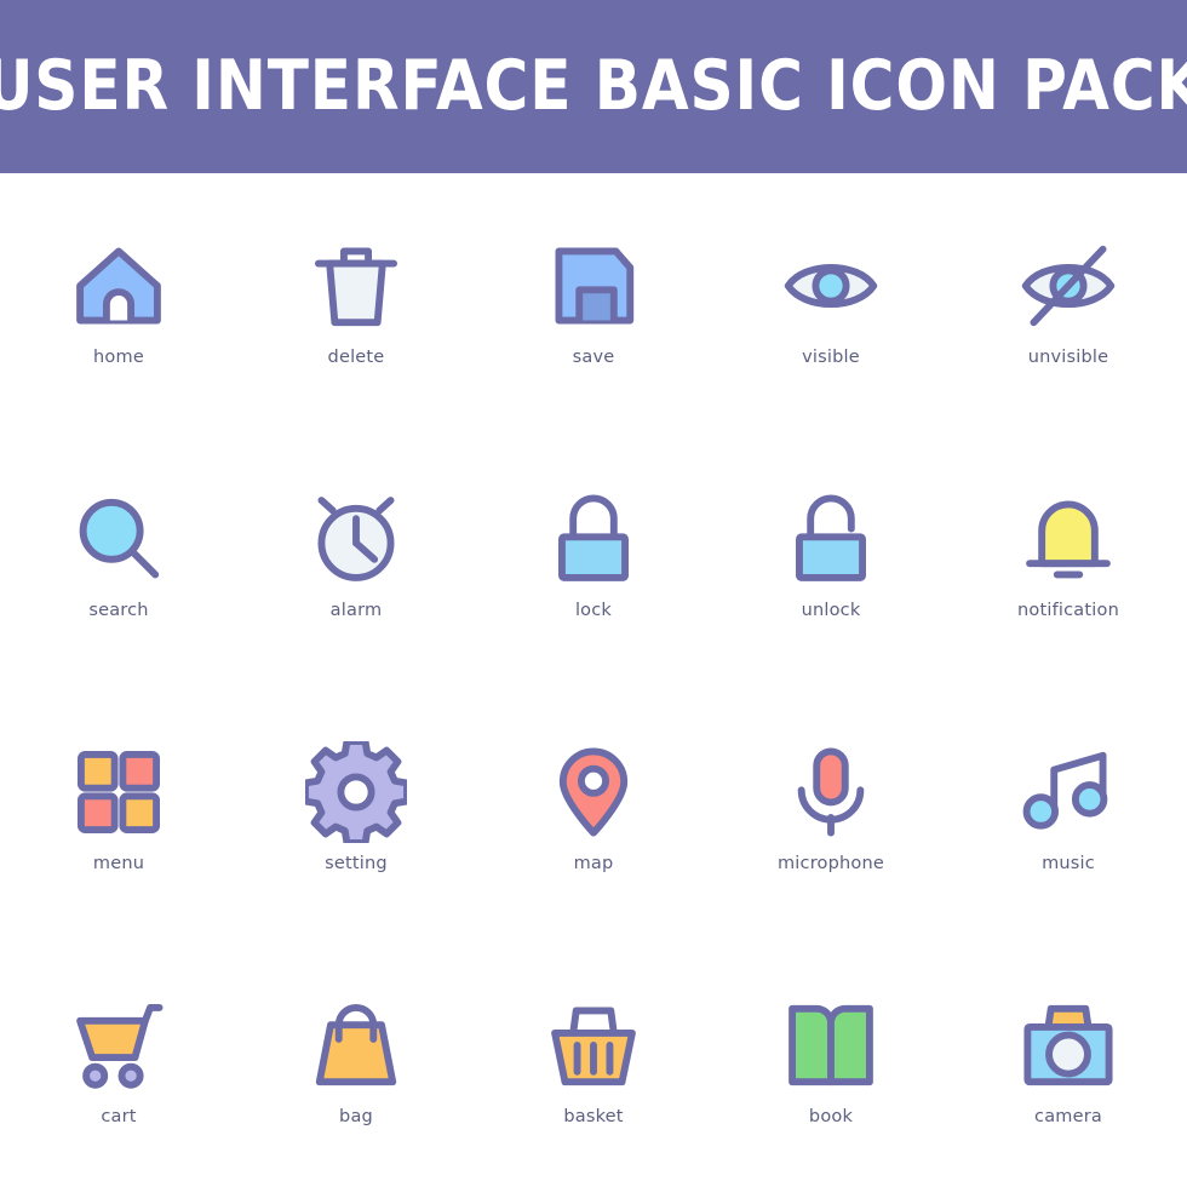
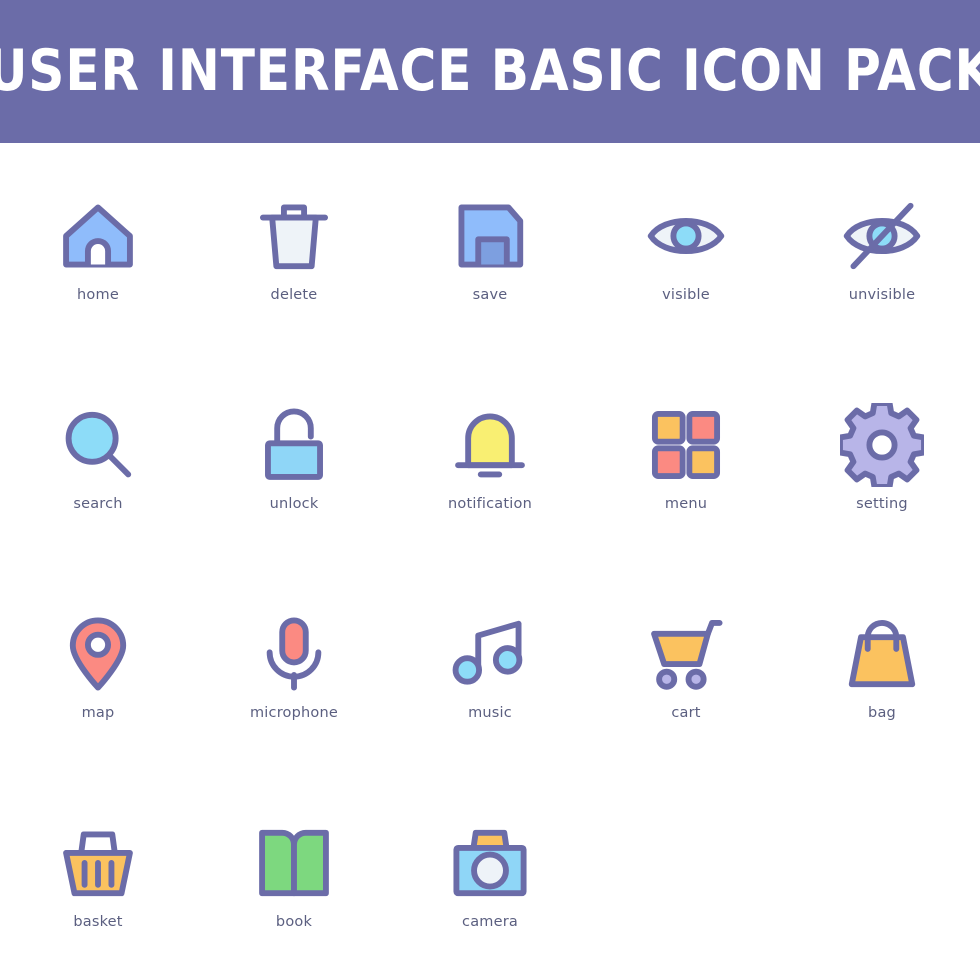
  USER INTERFACE BASIC ICON PACK
  home
  delete
  save
  visible
  unvisible
  search
- alarm
- lock
  unlock
  notification
  menu
  setting
  map
  microphone
  music
  cart
  bag
  basket
  book
  camera
